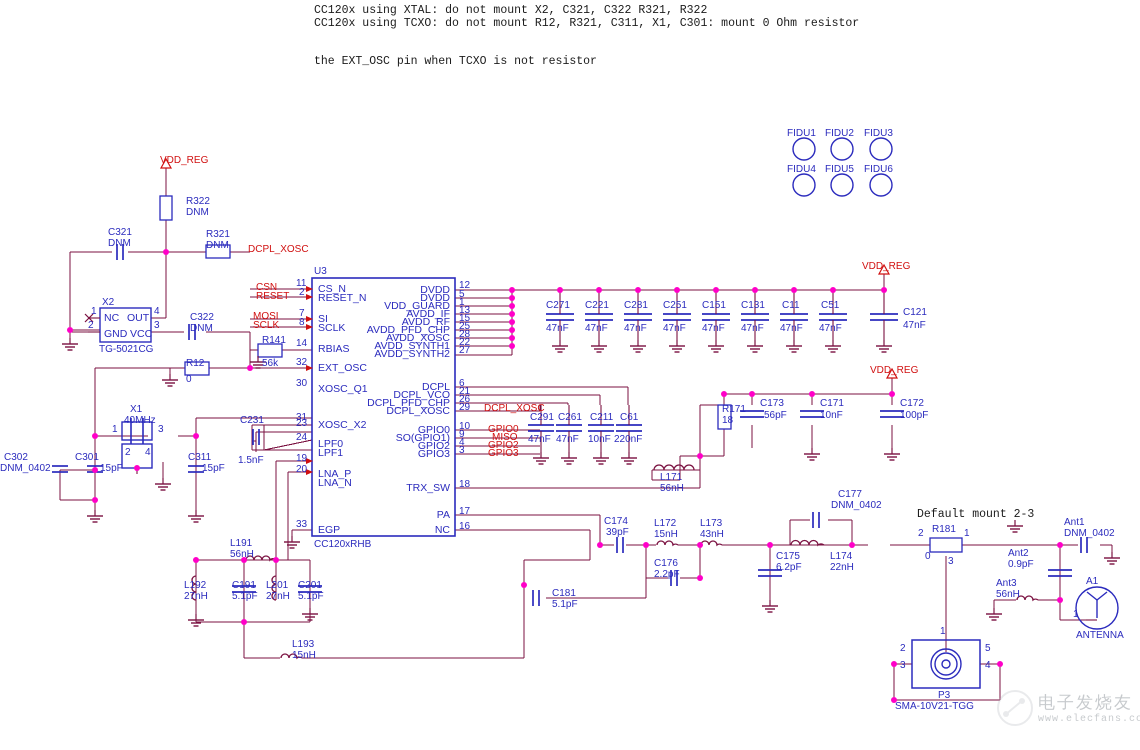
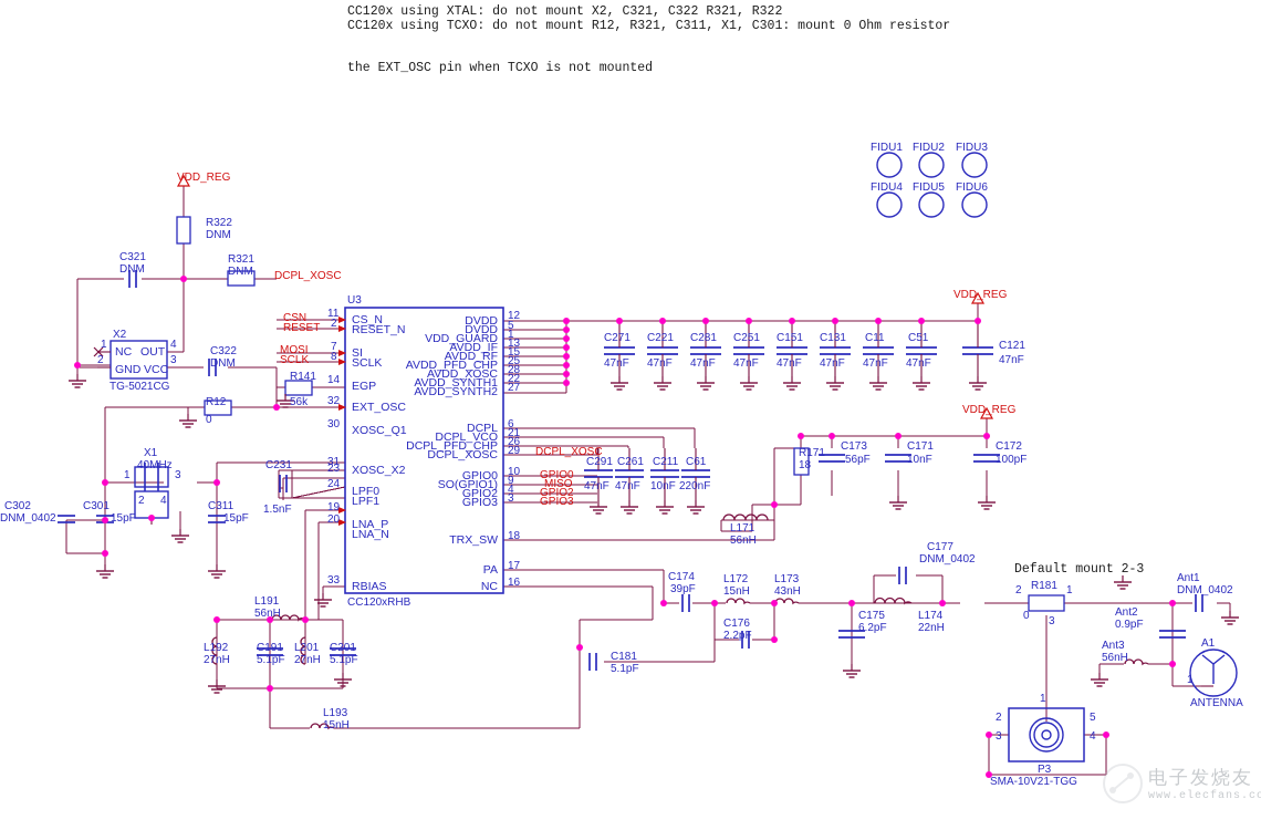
  CC120x using XTAL: do not mount X2, C321, C322 R321, R322
  CC120x using TCXO: do not mount R12, R321, C311, X1, C301: mount 0 Ohm resistor
- the EXT_OSC pin when TCXO is not resistor
+ the EXT_OSC pin when TCXO is not mounted
  VDD_REG
  VDD_REG
  VDD_REG
  R322
  DNM
  C321
  DNM
  R321
  DNM
  DCPL_XOSC
  C322
  DNM
  R12
  0
  R141
  56k
  X2
  NC
  OUT
  GND
  VCC
  TG-5021CG
  1
  4
  2
  3
  CSN
  RESET
  MOSI
  SCLK
  X1
  40MHz
  1
  3
  2
  4
  C302
  DNM_0402
  C301
  15pF
  C311
  15pF
  C231
  1.5nF
  U3
  CC120xRHB
  CS_N
  RESET_N
  SI
  SCLK
- RBIAS
+ EGP
  EXT_OSC
  XOSC_Q1
  XOSC_X2
  LPF0
  LPF1
  LNA_P
  LNA_N
- EGP
+ RBIAS
  11
  2
  7
  8
  14
  32
  30
  31
  23
  24
  19
  20
  33
  DVDD
  DVDD
  VDD_GUARD
  AVDD_IF
  AVDD_RF
  AVDD_PFD_CHP
  AVDD_XOSC
  AVDD_SYNTH1
  AVDD_SYNTH2
  DCPL
  DCPL_VCO
  DCPL_PFD_CHP
  DCPL_XOSC
  GPIO0
  SO(GPIO1)
  GPIO2
  GPIO3
  TRX_SW
  PA
  NC
  12
  5
  1
  13
  15
  25
  28
  22
  27
  6
  21
  26
  29
  10
  9
  4
  3
  18
  17
  16
  DCPL_XOSC
  GPIO0
  MISO
  GPIO2
  GPIO3
  C271
  47nF
  C221
  47nF
  C281
  47nF
  C251
  47nF
  C151
  47nF
  C131
  47nF
  C11
  47nF
  C51
  47nF
  C121
  47nF
  C291
  47nF
  C261
  47nF
  C211
  10nF
  C61
  220nF
  R171
  18
  C173
  56pF
  C171
  10nF
  C172
  100pF
  L171
  56nH
  L191
  56nH
  L192
  27nH
  C191
  5.1pF
  L201
  27nH
  C201
  5.1pF
  L193
  15nH
  C181
  5.1pF
  C174
  39pF
  C176
  2.2pF
  L172
  15nH
  L173
  43nH
  C175
  6.2pF
  C177
  DNM_0402
  L174
  22nH
  Default mount 2-3
  R181
  0
  2
  1
  3
  Ant1
  DNM_0402
  Ant2
  0.9pF
  Ant3
  56nH
  A1
  ANTENNA
  1
  P3
  SMA-10V21-TGG
  1
  2
  3
  4
  5
  FIDU1
  FIDU2
  FIDU3
  FIDU4
  FIDU5
  FIDU6
  电子发烧友
  www.elecfans.c
